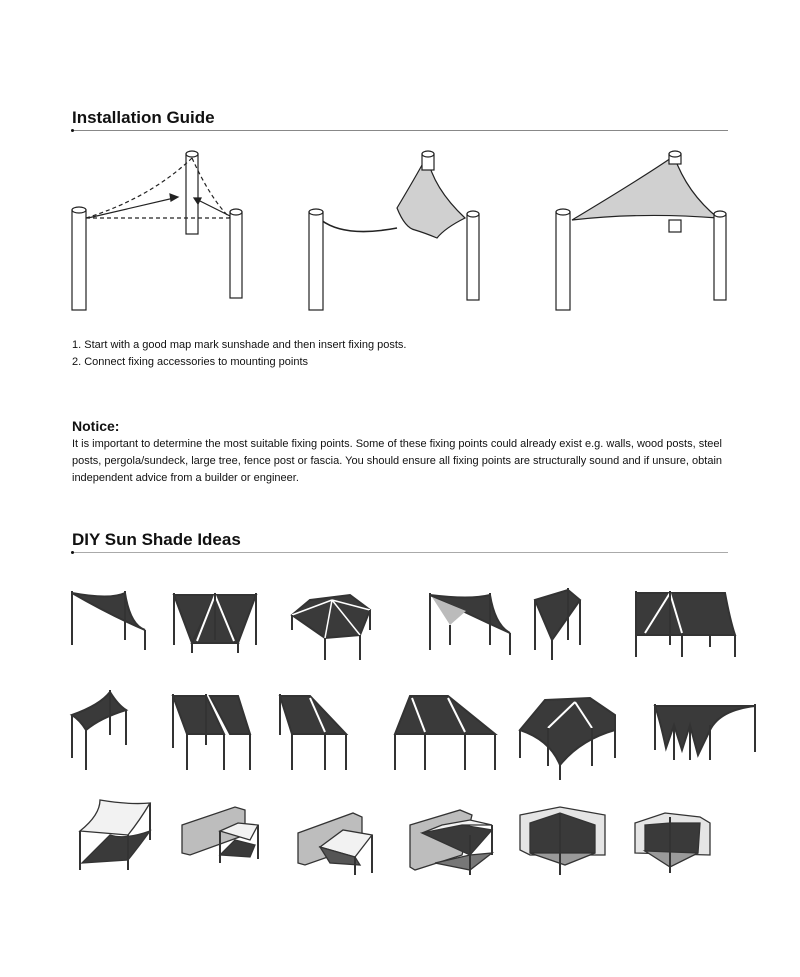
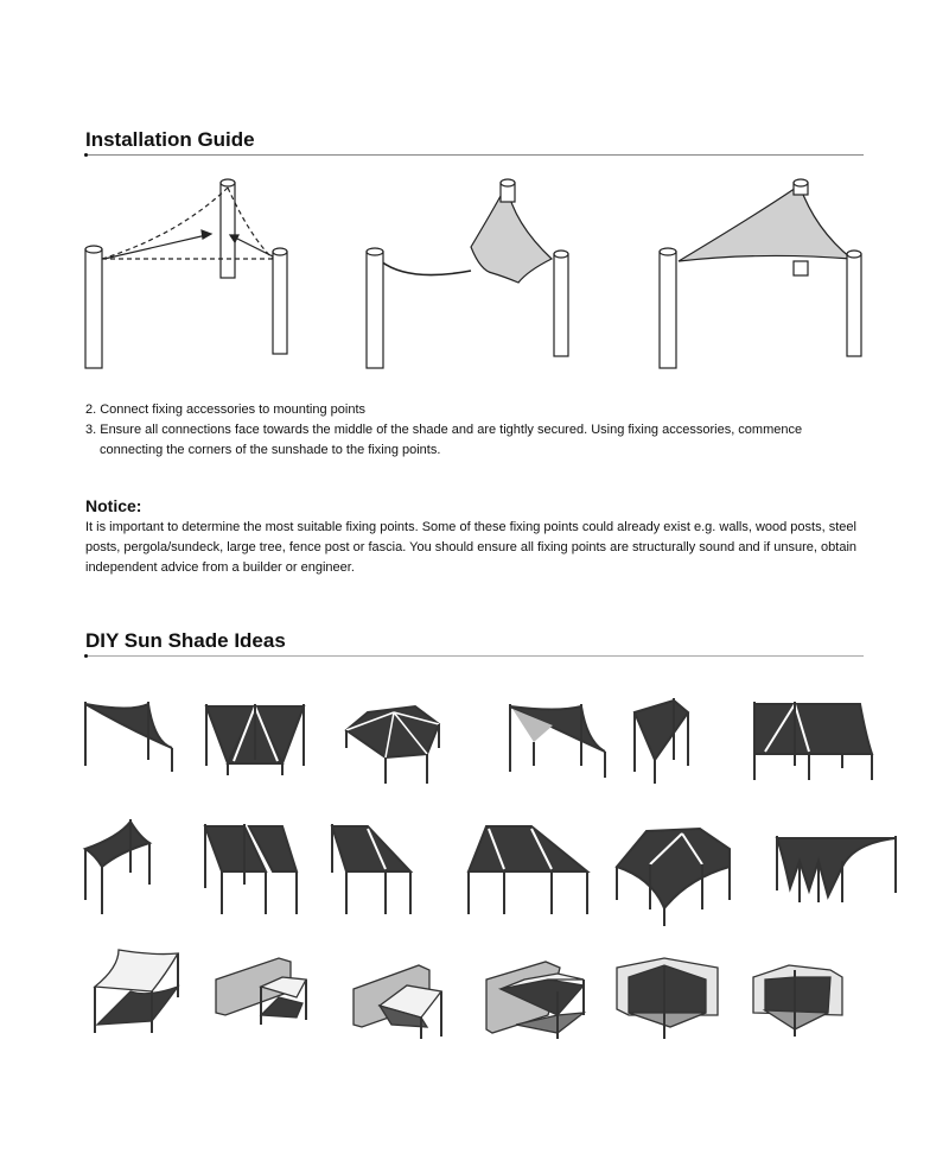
  Installation Guide
- 1. Start with a good map mark sunshade and then insert fixing posts.
  2. Connect fixing accessories to mounting points
+ 3. Ensure all connections face towards the middle of the shade and are tightly secured. Using fixing accessories, commence connecting the corners of the sunshade to the fixing points.
  Notice:
  It is important to determine the most suitable fixing points. Some of these fixing points could already exist e.g. walls, wood posts, steel posts, pergola/sundeck, large tree, fence post or fascia. You should ensure all fixing points are structurally sound and if unsure, obtain independent advice from a builder or engineer.
  DIY Sun Shade Ideas
